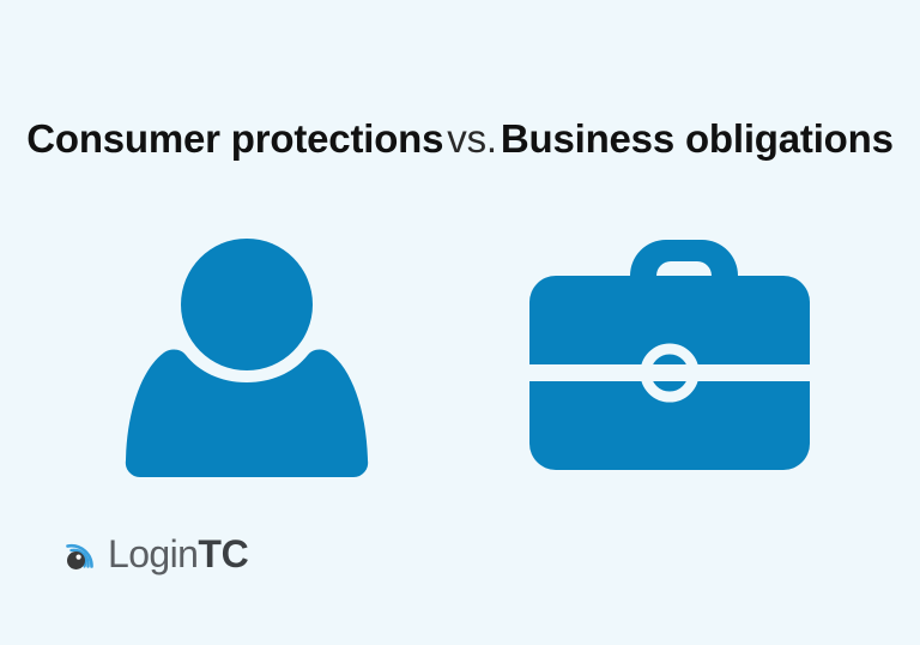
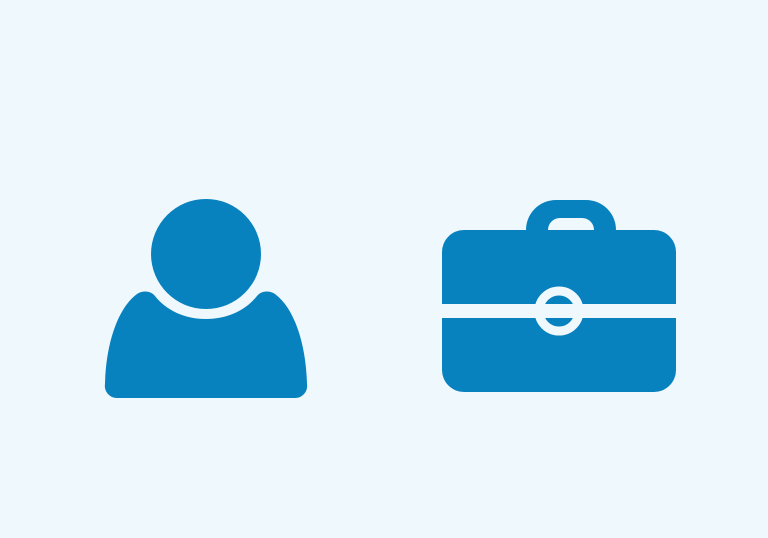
- Consumer protectionsvs.Business obligations
- LoginTC
